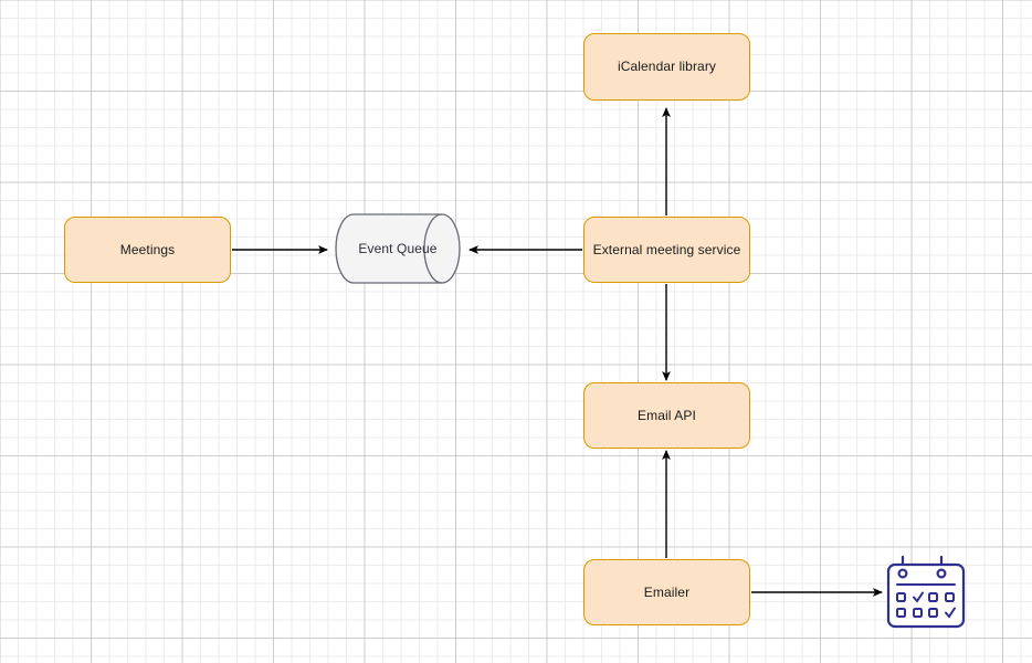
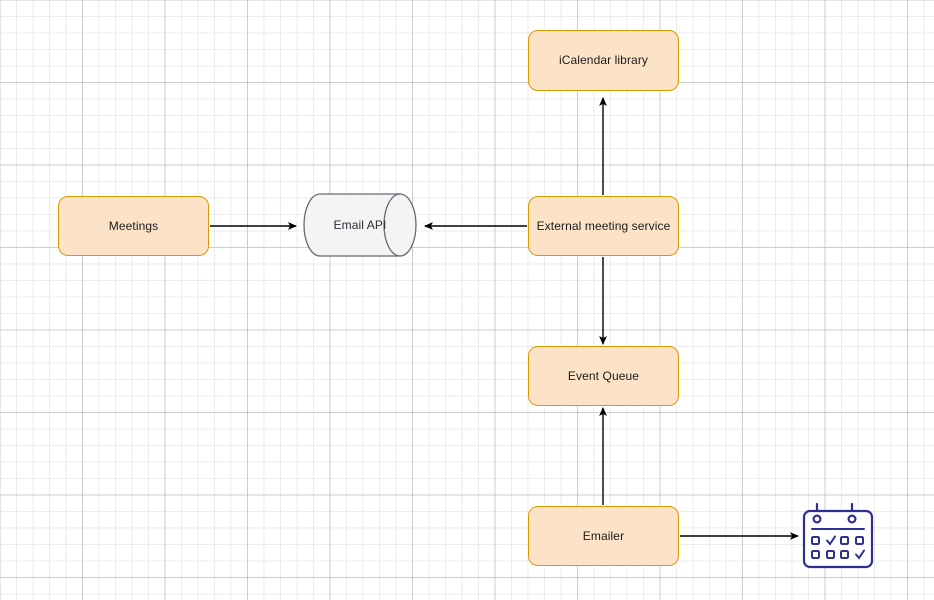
  iCalendar library
  Meetings
- Event Queue
+ Email API
  External meeting service
- Email API
+ Event Queue
  Emailer
